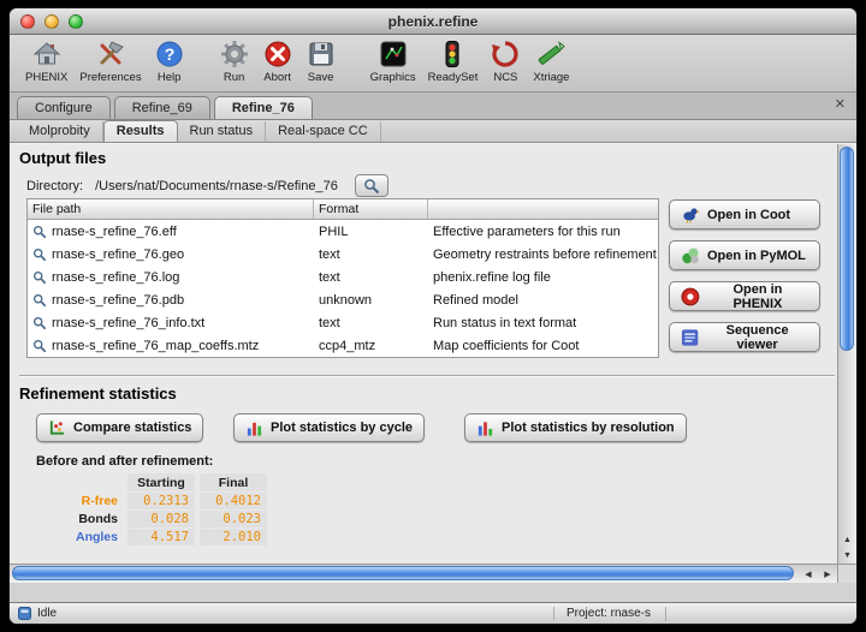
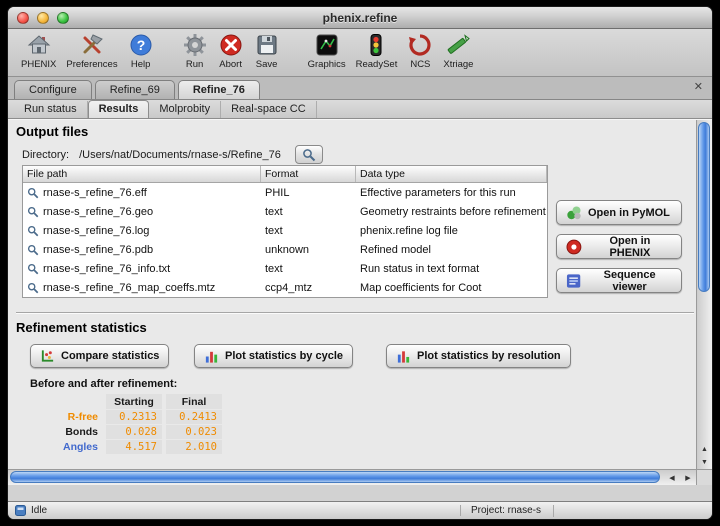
  phenix.refine
  PHENIX
  Preferences
  ?
  Help
  Run
  Abort
  Save
  Graphics
  ReadySet
  NCS
  Xtriage
  Configure
  Refine_69
  Refine_76
  ✕
- Molprobity
+ Run status
  Results
- Run status
+ Molprobity
  Real-space CC
  Output files
  Directory:
  /Users/nat/Documents/rnase-s/Refine_76
  File path
  Format
+ Data type
  rnase-s_refine_76.eff
  PHIL
  Effective parameters for this run
  rnase-s_refine_76.geo
  text
  Geometry restraints before refinement
  rnase-s_refine_76.log
  text
  phenix.refine log file
  rnase-s_refine_76.pdb
  unknown
  Refined model
  rnase-s_refine_76_info.txt
  text
  Run status in text format
  rnase-s_refine_76_map_coeffs.mtz
  ccp4_mtz
  Map coefficients for Coot
- Open in Coot
  Open in PyMOL
  Open in PHENIX
  Sequence viewer
  Refinement statistics
  Compare statistics
  Plot statistics by cycle
  Plot statistics by resolution
  Before and after refinement:
  Starting
  Final
  R-free
  0.2313
- 0.4012
+ 0.2413
  Bonds
  0.028
  0.023
  Angles
  4.517
  2.010
  Idle
  Project: rnase-s
